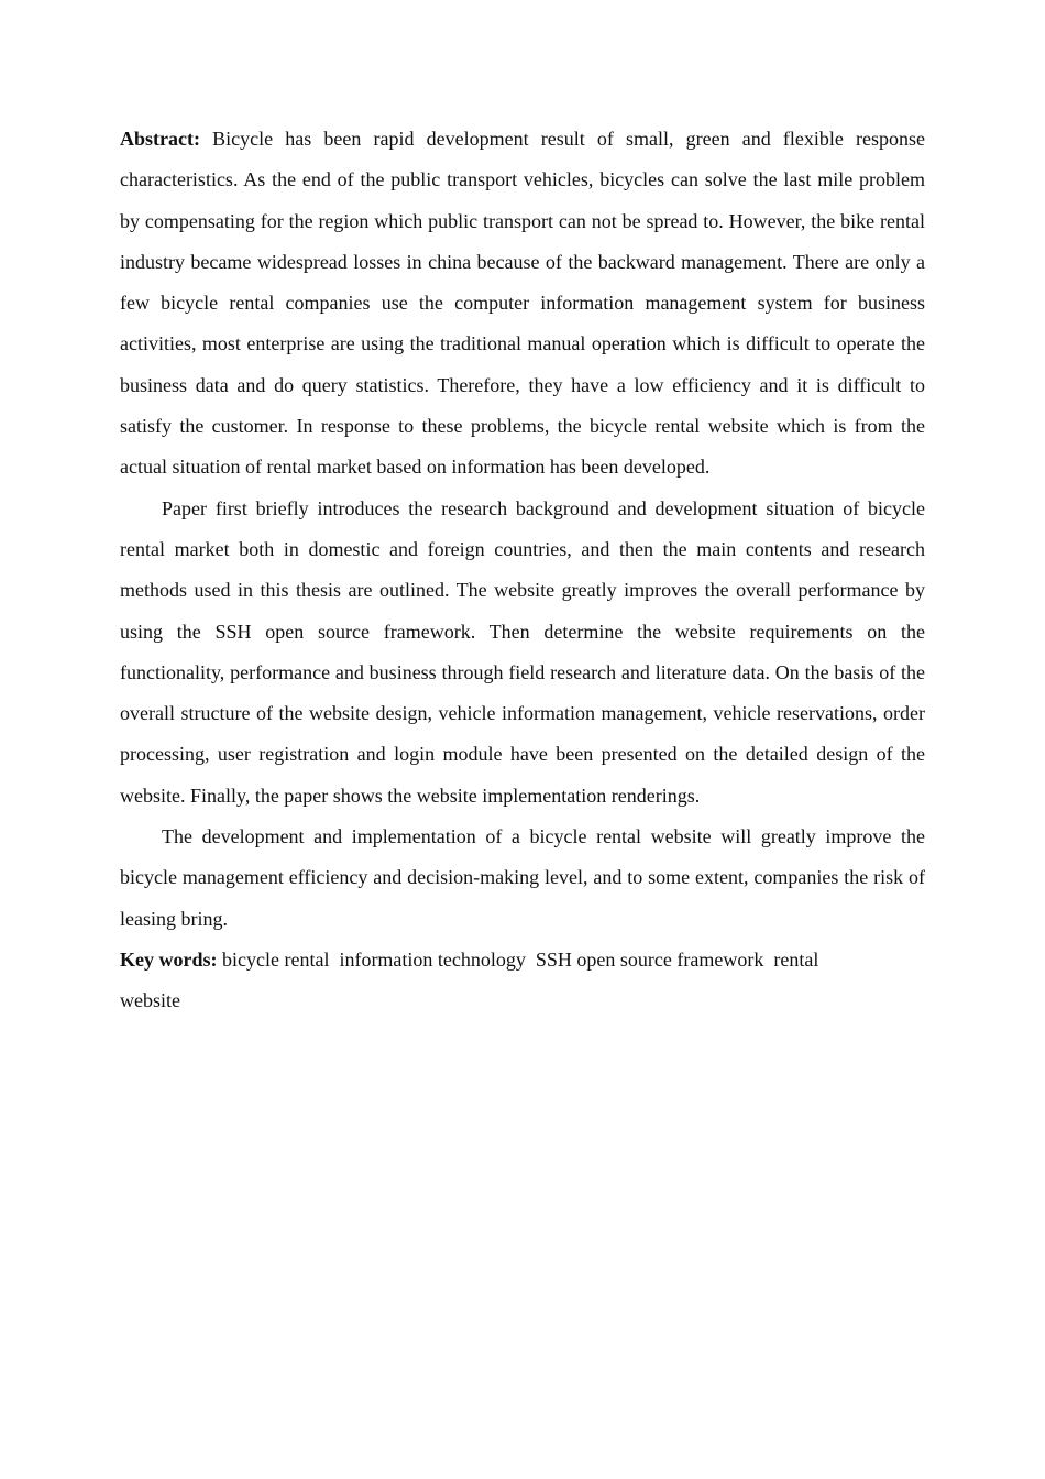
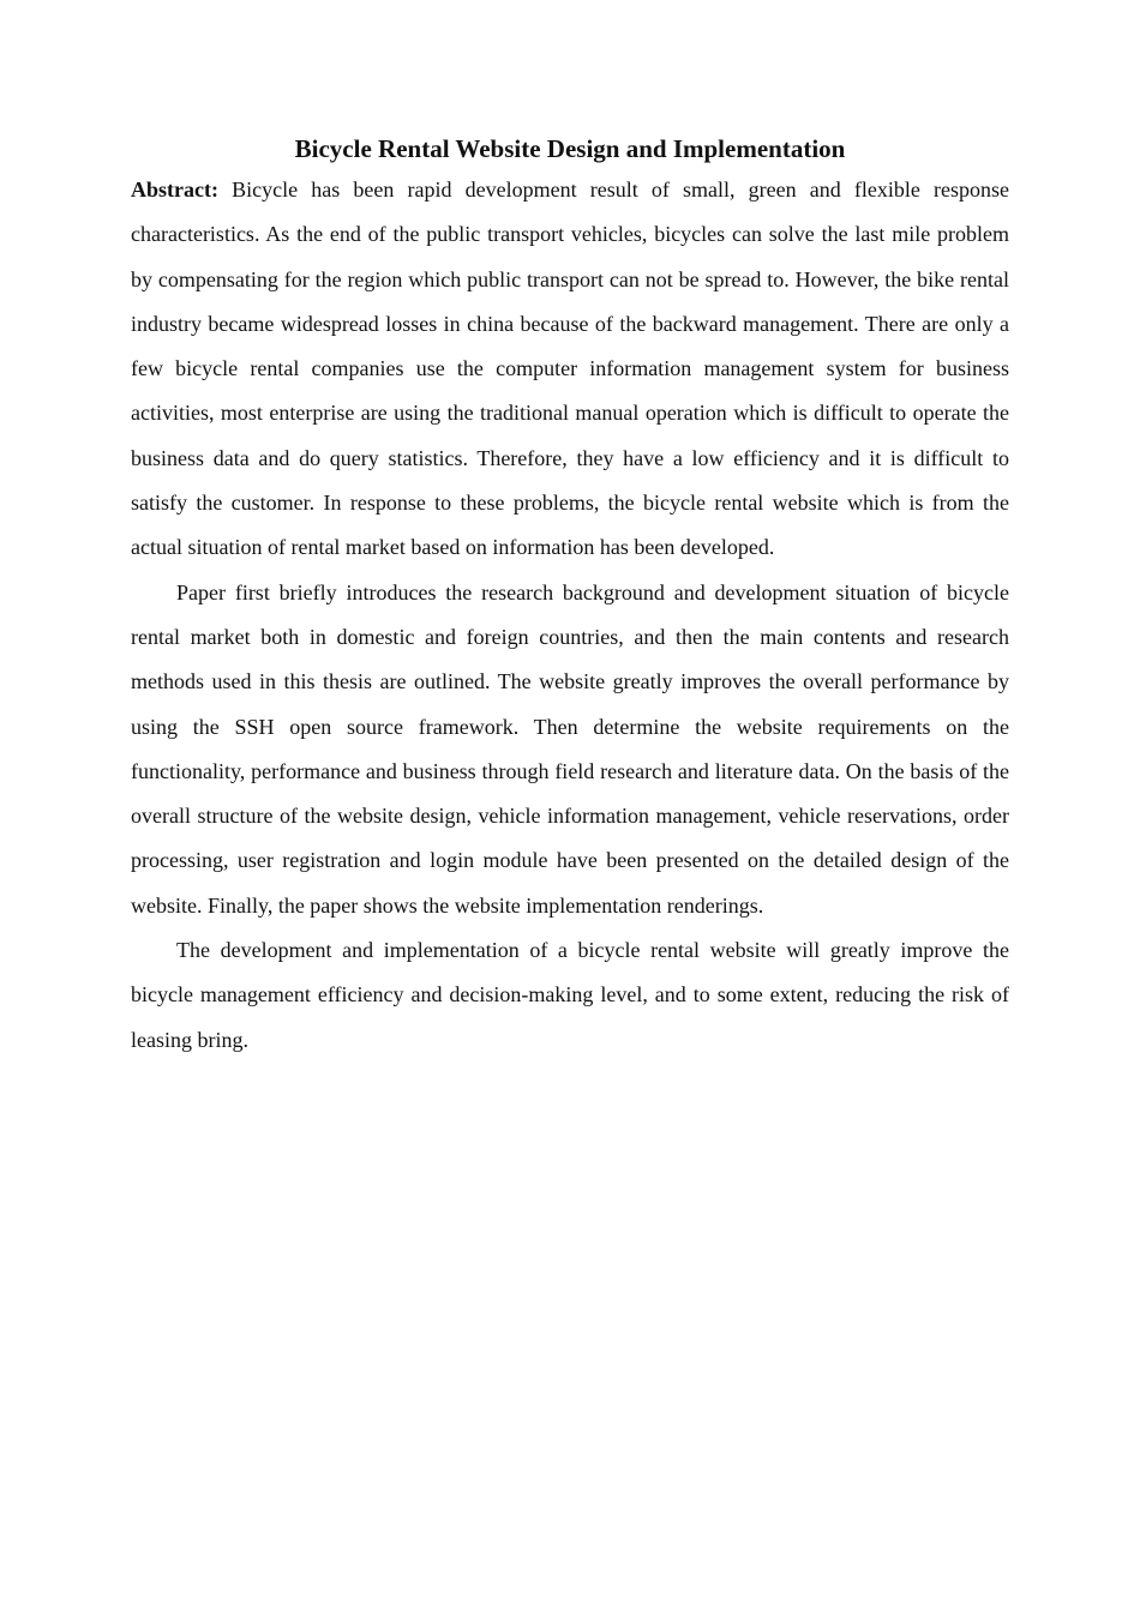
+ Bicycle Rental Website Design and Implementation
  Abstract: Bicycle has been rapid development result of small, green and flexible response characteristics. As the end of the public transport vehicles, bicycles can solve the last mile problem by compensating for the region which public transport can not be spread to. However, the bike rental industry became widespread losses in china because of the backward management. There are only a few bicycle rental companies use the computer information management system for business activities, most enterprise are using the traditional manual operation which is difficult to operate the business data and do query statistics. Therefore, they have a low efficiency and it is difficult to satisfy the customer. In response to these problems, the bicycle rental website which is from the actual situation of rental market based on information has been developed.
  Paper first briefly introduces the research background and development situation of bicycle rental market both in domestic and foreign countries, and then the main contents and research methods used in this thesis are outlined. The website greatly improves the overall performance by using the SSH open source framework. Then determine the website requirements on the functionality, performance and business through field research and literature data. On the basis of the overall structure of the website design, vehicle information management, vehicle reservations, order processing, user registration and login module have been presented on the detailed design of the website. Finally, the paper shows the website implementation renderings.
- The development and implementation of a bicycle rental website will greatly improve the bicycle management efficiency and decision-making level, and to some extent, companies the risk of leasing bring.
+ The development and implementation of a bicycle rental website will greatly improve the bicycle management efficiency and decision-making level, and to some extent, reducing the risk of leasing bring.
- Key words: bicycle rental information technology SSH open source framework rental website
